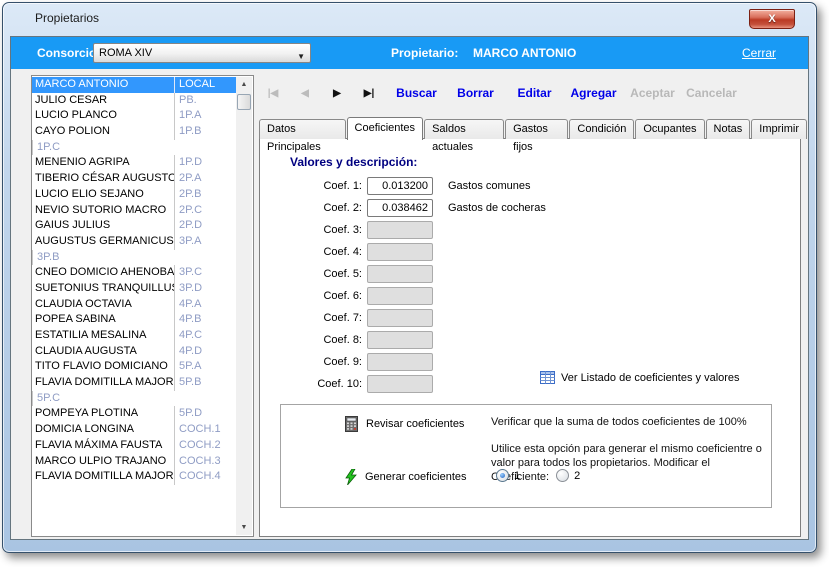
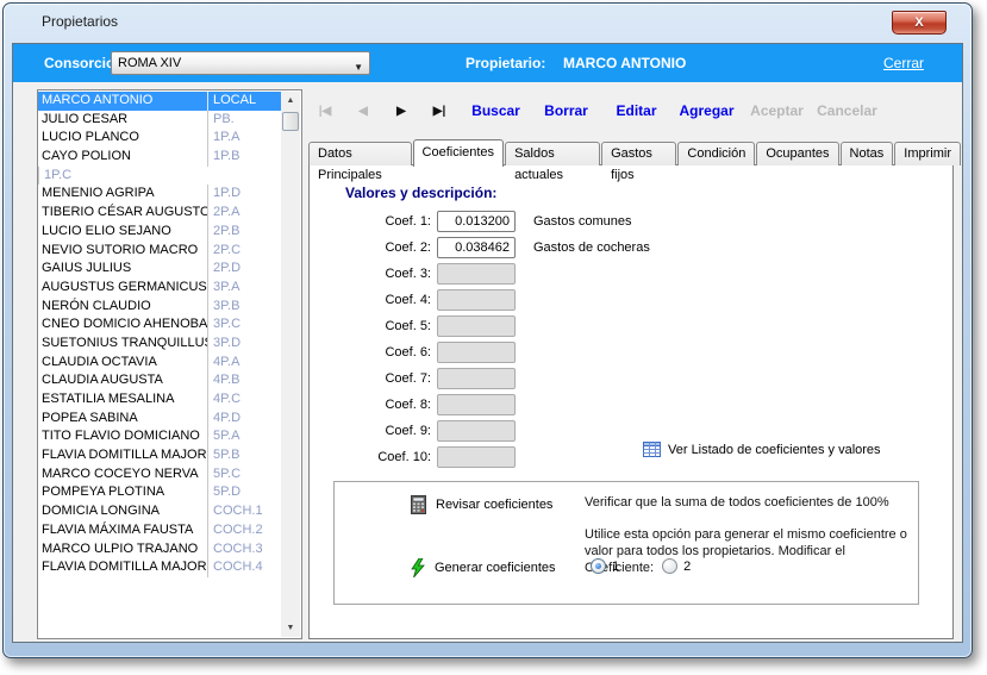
  Propietarios
  X
  Consorci
  ROMA XIV
  ▼
  Propietario:
  MARCO ANTONIO
  Cerrar
  MARCO ANTONIO
  LOCAL
  JULIO CESAR
  PB.
  LUCIO PLANCO
  1P.A
  CAYO POLION
  1P.B
  1P.C
  MENENIO AGRIPA
  1P.D
  TIBERIO CÉSAR AUGUSTO
  2P.A
  LUCIO ELIO SEJANO
  2P.B
  NEVIO SUTORIO MACRO
  2P.C
  GAIUS JULIUS
  2P.D
  AUGUSTUS GERMANICUS
  3P.A
+ NERÓN CLAUDIO
  3P.B
  CNEO DOMICIO AHENOBA
  3P.C
  SUETONIUS TRANQUILLU
  3P.D
  CLAUDIA OCTAVIA
  4P.A
- POPEA SABINA
+ CLAUDIA AUGUSTA
  4P.B
  ESTATILIA MESALINA
  4P.C
- CLAUDIA AUGUSTA
+ POPEA SABINA
  4P.D
  TITO FLAVIO DOMICIANO
  5P.A
  FLAVIA DOMITILLA MAJOR
  5P.B
+ MARCO COCEYO NERVA
  5P.C
  POMPEYA PLOTINA
  5P.D
  DOMICIA LONGINA
  COCH.1
  FLAVIA MÁXIMA FAUSTA
  COCH.2
  MARCO ULPIO TRAJANO
  COCH.3
  FLAVIA DOMITILLA MAJOR
  COCH.4
  |◀
  ◀
  ▶
  ▶|
  Buscar
  Borrar
  Editar
  Agregar
  Aceptar
  Cancelar
  Datos Principales
  Coeficientes
  Saldos actuales
  Gastos fijos
  Condición
  Ocupantes
  Notas
  Imprimir
  Valores y descripción:
  Coef. 1:
  0.013200
  Gastos comunes
  Coef. 2:
  0.038462
  Gastos de cocheras
  Coef. 3:
  Coef. 4:
  Coef. 5:
  Coef. 6:
  Coef. 7:
  Coef. 8:
  Coef. 9:
  Coef. 10:
  Ver Listado de coeficientes y valores
  Revisar coeficientes
  Verificar que la suma de todos coeficientes de 100%
  Utilice esta opción para generar el mismo coeficientre o
  valor para todos los propietarios. Modificar el Cficiente:
  Generar coeficientes
  1
  2
